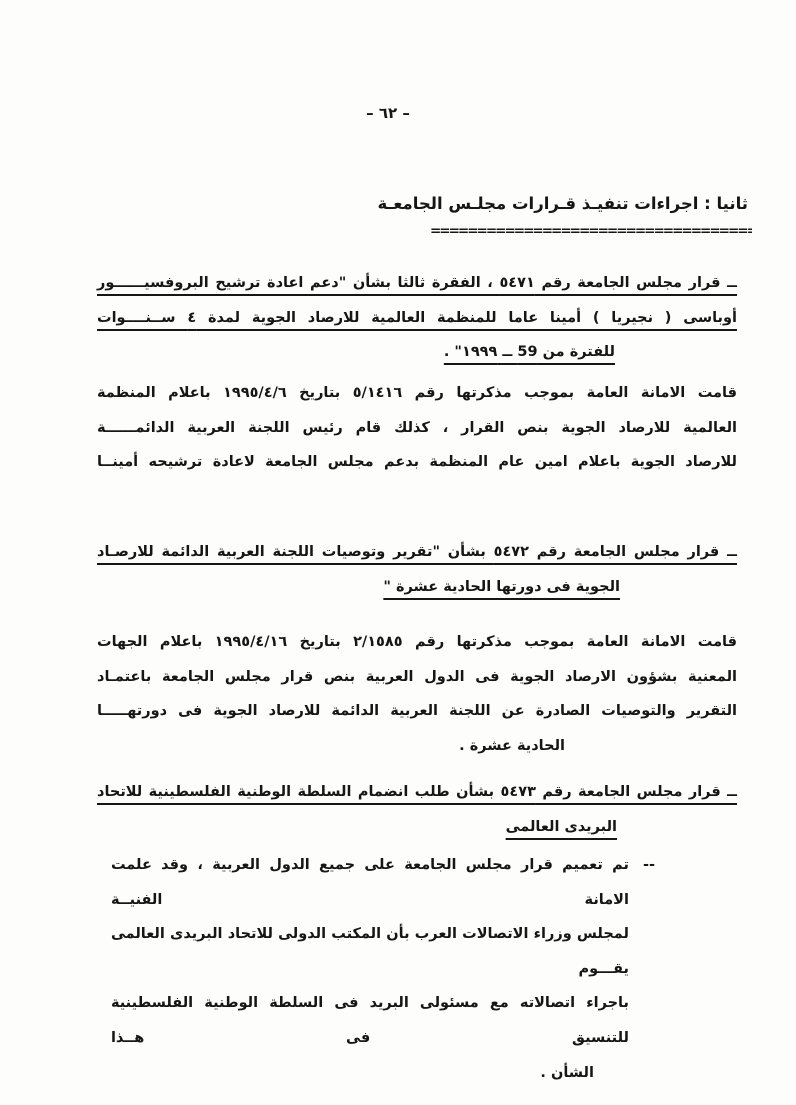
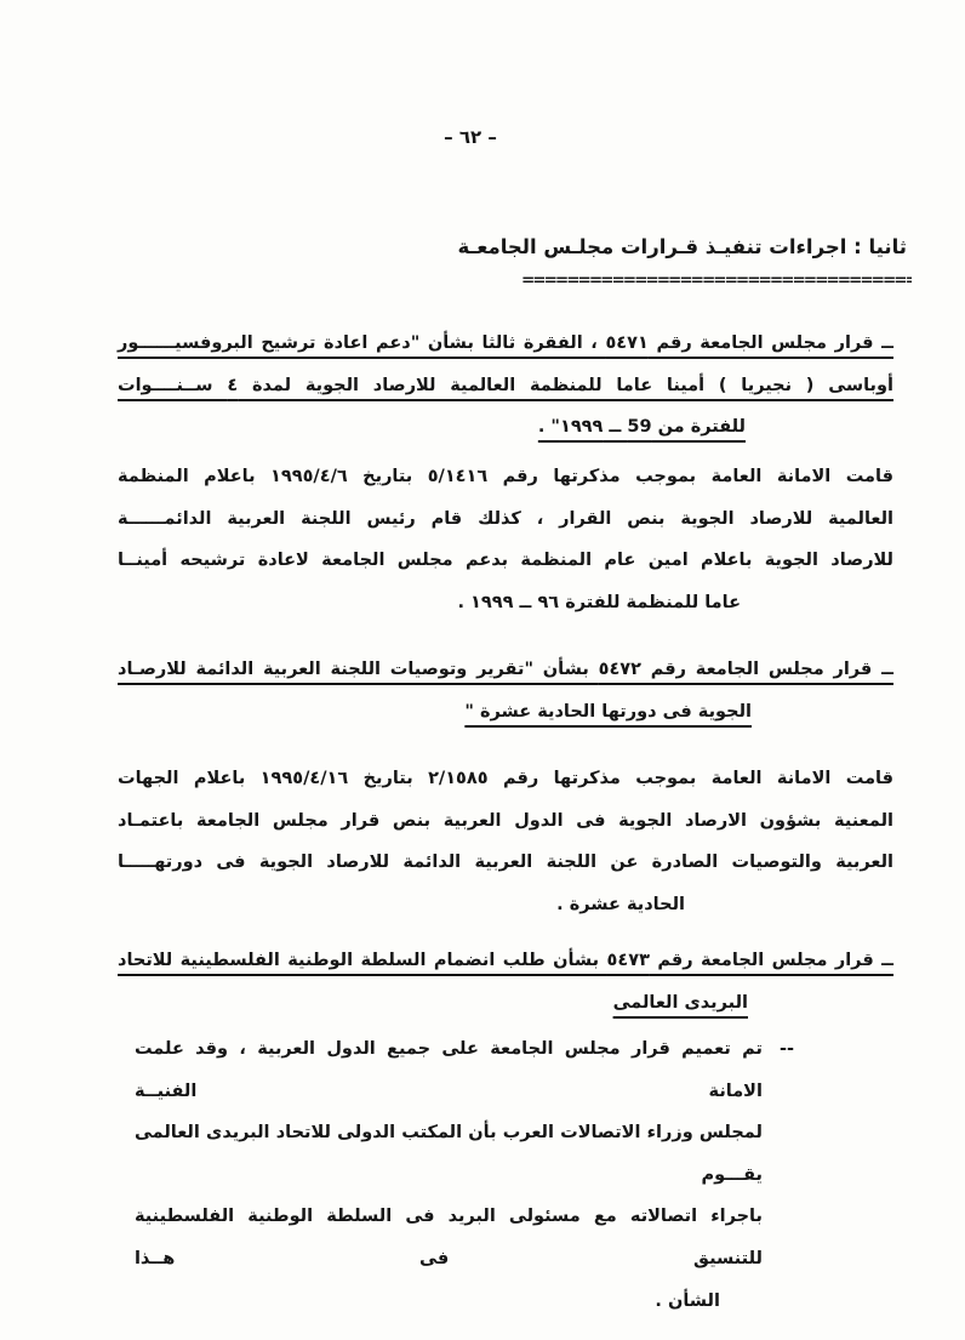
  – ٦٢ –
  ثانيا : اجراءات تنفيـذ قـرارات مجلـس الجامعـة
  ===================================
  ــ قرار مجلس الجامعة رقم ٥٤٧١ ، الفقرة ثالثا بشأن "دعم اعادة ترشيح البروفسيــــــور
  أوباسى ( نجيريا ) أمينا عاما للمنظمة العالمية للارصاد الجوية لمدة ٤ ســنــــوات
  للفترة من 59 ــ ١٩٩٩" .
  قامت الامانة العامة بموجب مذكرتها رقم ٥/١٤١٦ بتاريخ ١٩٩٥/٤/٦ باعلام المنظمة
  العالمية للارصاد الجوية بنص القرار ، كذلك قام رئيس اللجنة العربية الدائمــــــة
  للارصاد الجوية باعلام امين عام المنظمة بدعم مجلس الجامعة لاعادة ترشيحه أمينــا
+ عاما للمنظمة للفترة ٩٦ ــ ١٩٩٩ .
  ــ قرار مجلس الجامعة رقم ٥٤٧٢ بشأن "تقرير وتوصيات اللجنة العربية الدائمة للارصـاد
  الجوية فى دورتها الحادية عشرة "
  قامت الامانة العامة بموجب مذكرتها رقم ٢/١٥٨٥ بتاريخ ١٩٩٥/٤/١٦ باعلام الجهات
  المعنية بشؤون الارصاد الجوية فى الدول العربية بنص قرار مجلس الجامعة باعتمـاد
- التقرير والتوصيات الصادرة عن اللجنة العربية الدائمة للارصاد الجوية فى دورتهـــــا
+ العربية والتوصيات الصادرة عن اللجنة العربية الدائمة للارصاد الجوية فى دورتهـــــا
  الحادية عشرة .
  ــ قرار مجلس الجامعة رقم ٥٤٧٣ بشأن طلب انضمام السلطة الوطنية الفلسطينية للاتحاد
  البريدى العالمى
  --
  تم تعميم قرار مجلس الجامعة على جميع الدول العربية ، وقد علمت الامانة الفنيــة
  لمجلس وزراء الاتصالات العرب بأن المكتب الدولى للاتحاد البريدى العالمى يقـــوم
  باجراء اتصالاته مع مسئولى البريد فى السلطة الوطنية الفلسطينية للتنسيق فى هــذا
  الشأن .
